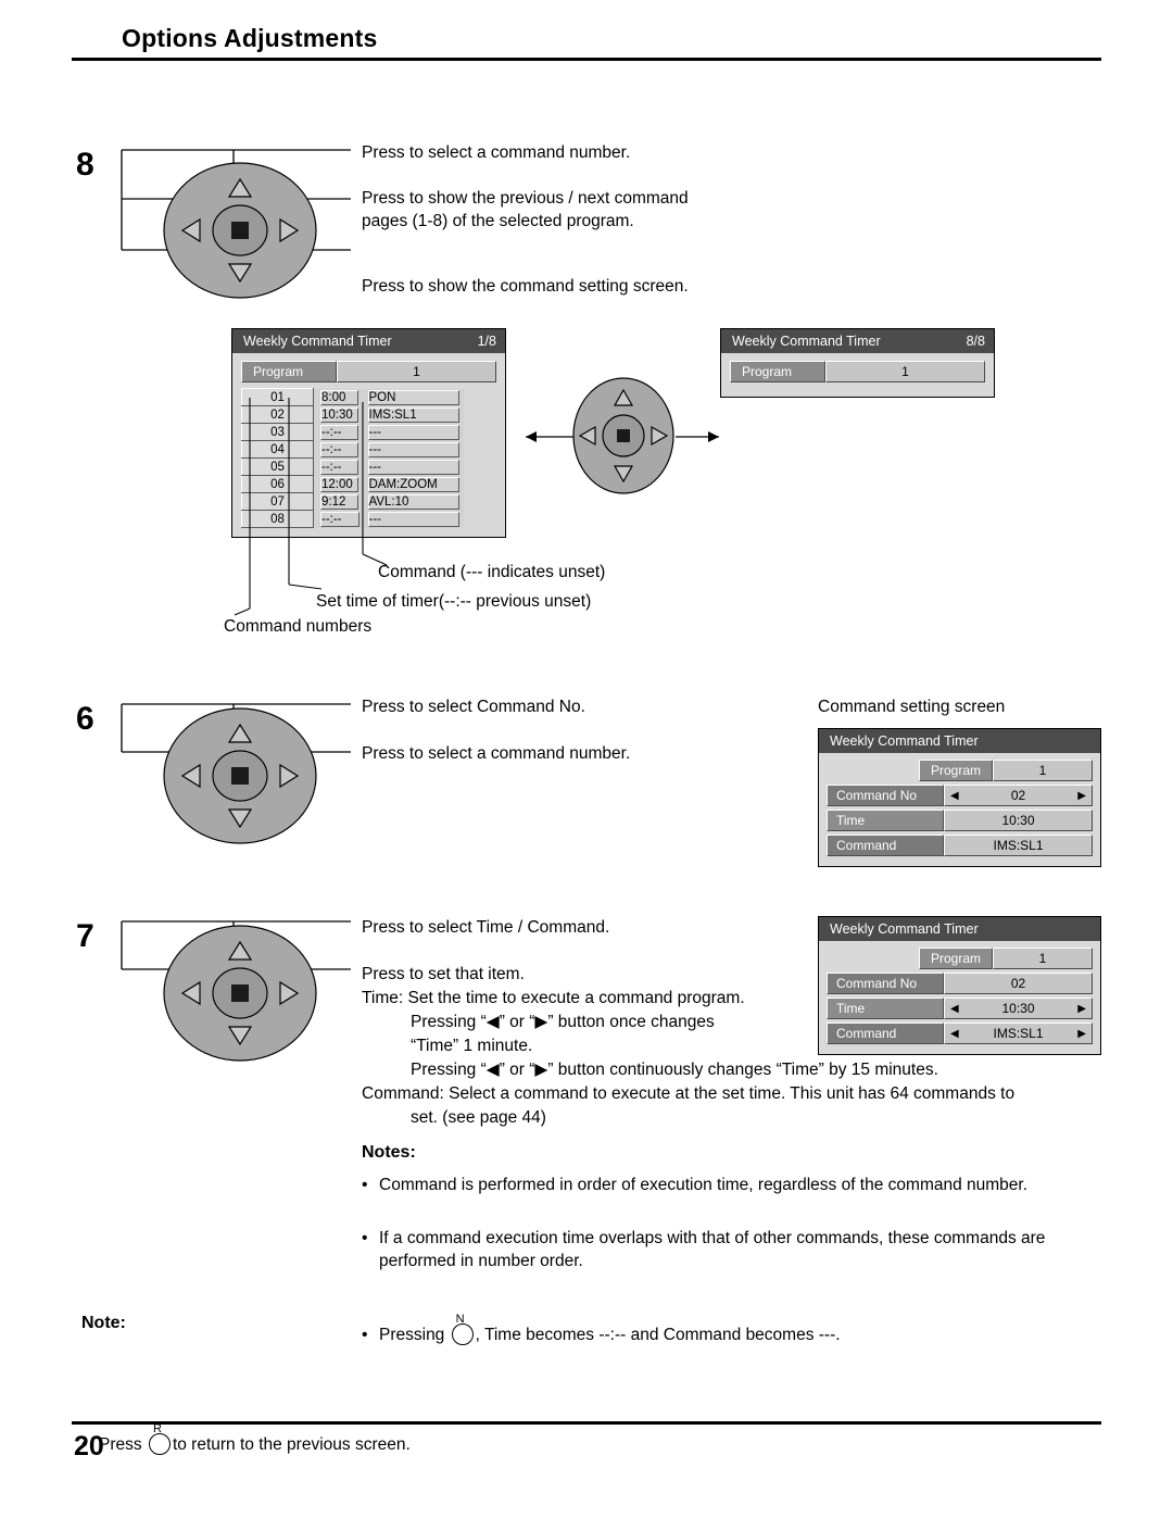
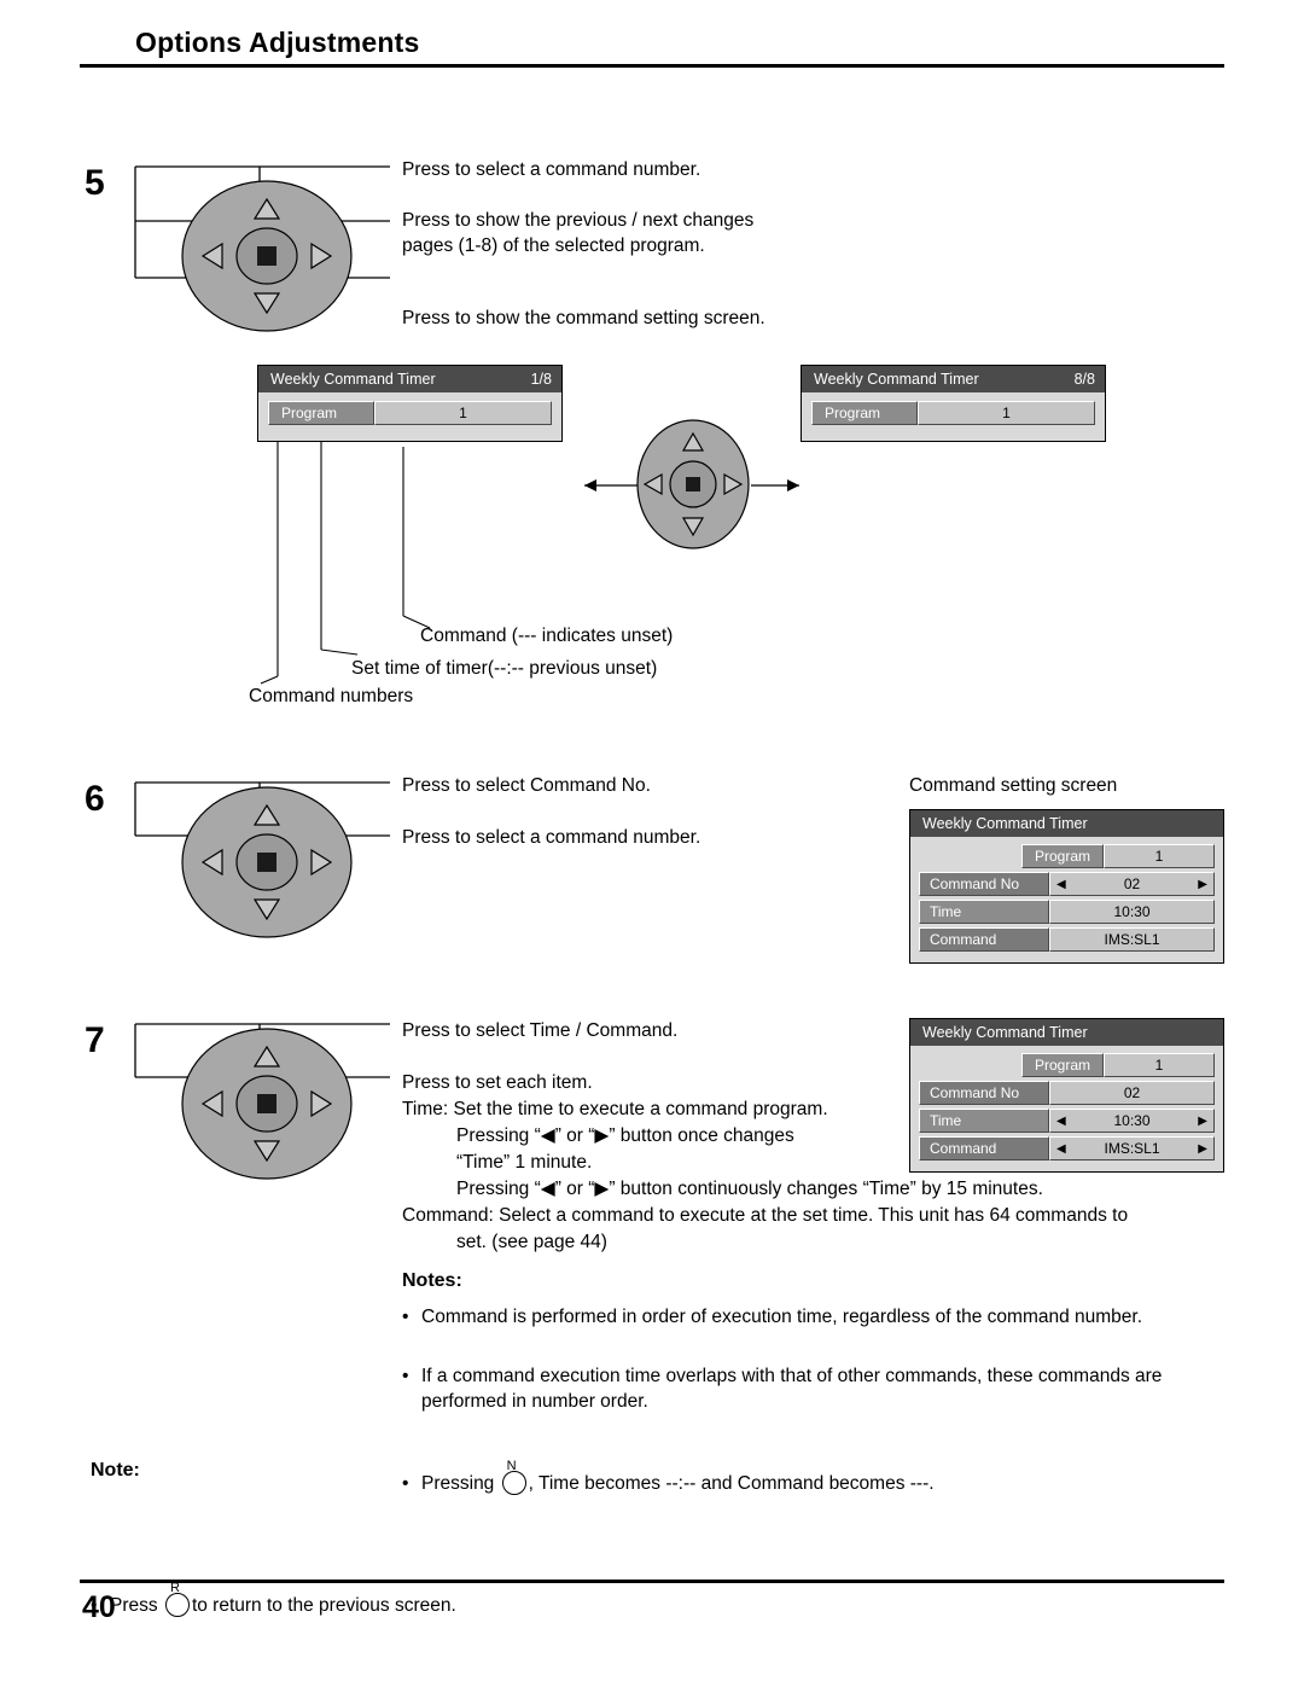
  Options Adjustments
- 8
+ 5
  Press to select a command number.
- Press to show the previous / next command
+ Press to show the previous / next changes
  pages (1-8) of the selected program.
  Press to show the command setting screen.
  Weekly Command Timer
  1/8
  Program
  1
- 01	8:00	PON
- 02	10:30	IMS:SL1
- 03	--:--	---
- 04	--:--	---
- 05	--:--	---
- 06	12:00	DAM:ZOOM
- 07	9:12	AVL:10
- 08	--:--	---
  Weekly Command Timer
  8/8
  Program
  1
  Command (--- indicates unset)
  Set time of timer(--:-- previous unset)
  Command numbers
  6
  Press to select Command No.
  Press to select a command number.
  Command setting screen
  Weekly Command Timer
  Program
  1
  Command No
  ◀
  02
  ▶
  Time
  10:30
  Command
  IMS:SL1
  7
  Press to select Time / Command.
- Press to set that item.
+ Press to set each item.
  Time: Set the time to execute a command program.
  Pressing “◀” or “▶” button once changes
  “Time” 1 minute.
  Pressing “◀” or “▶” button continuously changes “Time” by 15 minutes.
  Command: Select a command to execute at the set time. This unit has 64 commands to
  set. (see page 44)
  Weekly Command Timer
  Program
  1
  Command No
  02
  Time
  ◀
  10:30
  ▶
  Command
  ◀
  IMS:SL1
  ▶
  Notes:
  Command is performed in order of execution time, regardless of the command number.
  If a command execution time overlaps with that of other commands, these commands are performed in number order.
  Pressing
  N
  , Time becomes --:-- and Command becomes ---.
  Note:
  Press
  R
  to return to the previous screen.
- 20
+ 40
